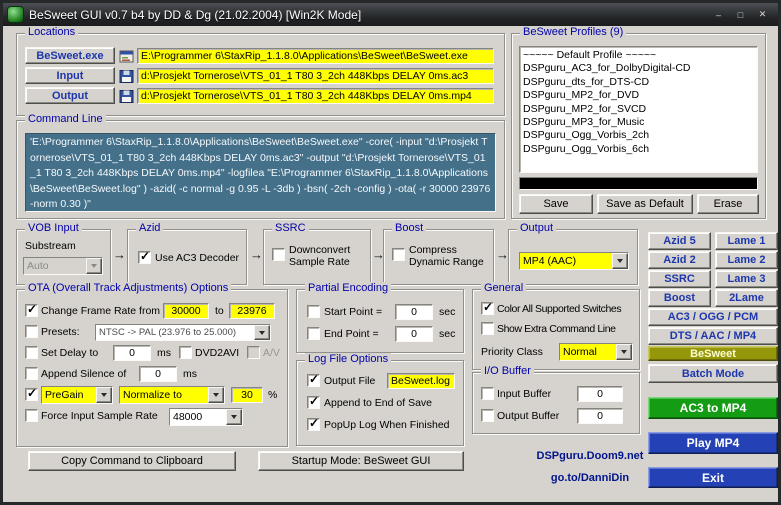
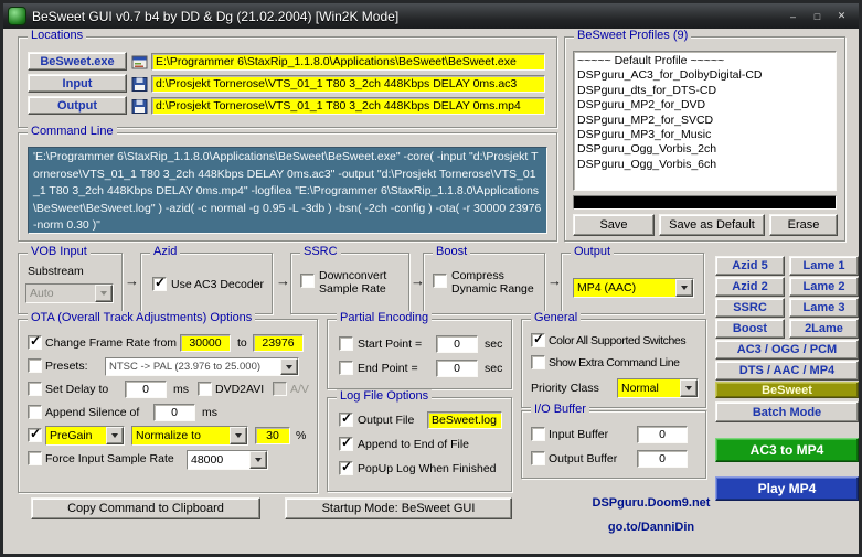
  BeSweet GUI v0.7 b4 by DD & Dg (21.02.2004) [Win2K Mode]
  –
  □
  ✕
  Locations
  BeSweet.exe
  E:\Programmer 6\StaxRip_1.1.8.0\Applications\BeSweet\BeSweet.exe
  Input
  d:\Prosjekt Tornerose\VTS_01_1 T80 3_2ch 448Kbps DELAY 0ms.ac3
  Output
  d:\Prosjekt Tornerose\VTS_01_1 T80 3_2ch 448Kbps DELAY 0ms.mp4
  Command Line
  'E:\Programmer 6\StaxRip_1.1.8.0\Applications\BeSweet\BeSweet.exe" -core( -input "d:\Prosjekt Tornerose\VTS_01_1 T80 3_2ch 448Kbps DELAY 0ms.ac3" -output "d:\Prosjekt Tornerose\VTS_01_1 T80 3_2ch 448Kbps DELAY 0ms.mp4" -logfilea "E:\Programmer 6\StaxRip_1.1.8.0\Applications\BeSweet\BeSweet.log" ) -azid( -c normal -g 0.95 -L -3db ) -bsn( -2ch -config ) -ota( -r 30000 23976 -norm 0.30 )"
  BeSweet Profiles (9)
  ~~~~~ Default Profile ~~~~~
  DSPguru_AC3_for_DolbyDigital-CD
  DSPguru_dts_for_DTS-CD
  DSPguru_MP2_for_DVD
  DSPguru_MP2_for_SVCD
  DSPguru_MP3_for_Music
  DSPguru_Ogg_Vorbis_2ch
  DSPguru_Ogg_Vorbis_6ch
  Save
  Save as Default
  Erase
  VOB Input
  Substream
  Auto
  →
  Azid
  Use AC3 Decoder
  →
  SSRC
  Downconvert Sample Rate
  →
  Boost
  Compress Dynamic Range
  →
  Output
  MP4 (AAC)
  Azid 5
  Lame 1
  Azid 2
  Lame 2
  SSRC
  Lame 3
  Boost
  2Lame
  AC3 / OGG / PCM
  DTS / AAC / MP4
  BeSweet
  Batch Mode
  AC3 to MP4
  Play MP4
- Exit
  OTA (Overall Track Adjustments) Options
  Change Frame Rate from
  30000
  to
  23976
  Presets:
  NTSC -> PAL (23.976 to 25.000)
  Set Delay to
  0
  ms
  DVD2AVI
  A/V
  Append Silence of
  0
  ms
  PreGain
  Normalize to
  30
  %
  Force Input Sample Rate
  48000
  Partial Encoding
  Start Point =
  0
  sec
  End Point =
  0
  sec
  Log File Options
  Output File
  BeSweet.log
- Append to End of Save
+ Append to End of File
  PopUp Log When Finished
  General
  Color All Supported Switches
  Show Extra Command Line
  Priority Class
  Normal
  I/O Buffer
  Input Buffer
  0
  Output Buffer
  0
  Copy Command to Clipboard
  Startup Mode: BeSweet GUI
  DSPguru.Doom9.net
  go.to/DanniDin
